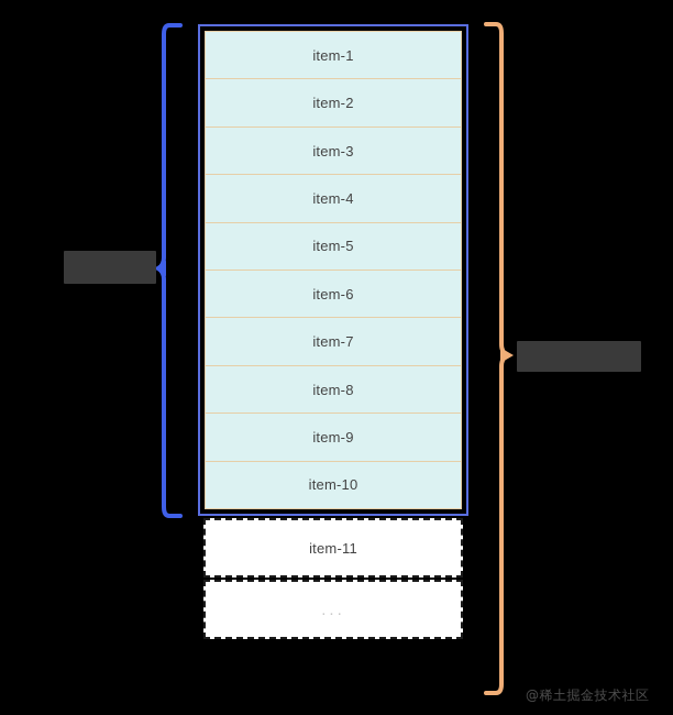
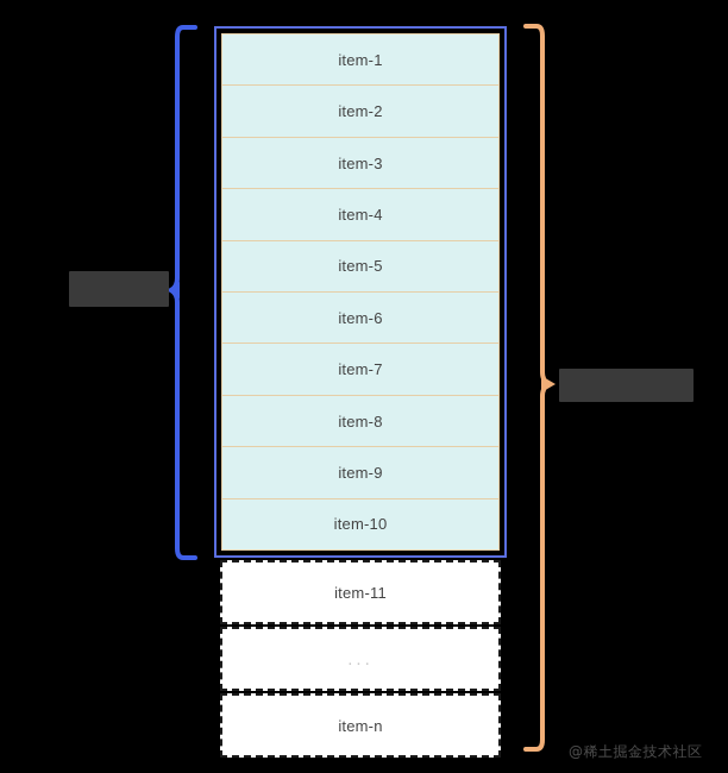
  item-1
  item-2
  item-3
  item-4
  item-5
  item-6
  item-7
  item-8
  item-9
  item-10
  item-11
  ...
+ item-n
  @稀土掘金技术社区
